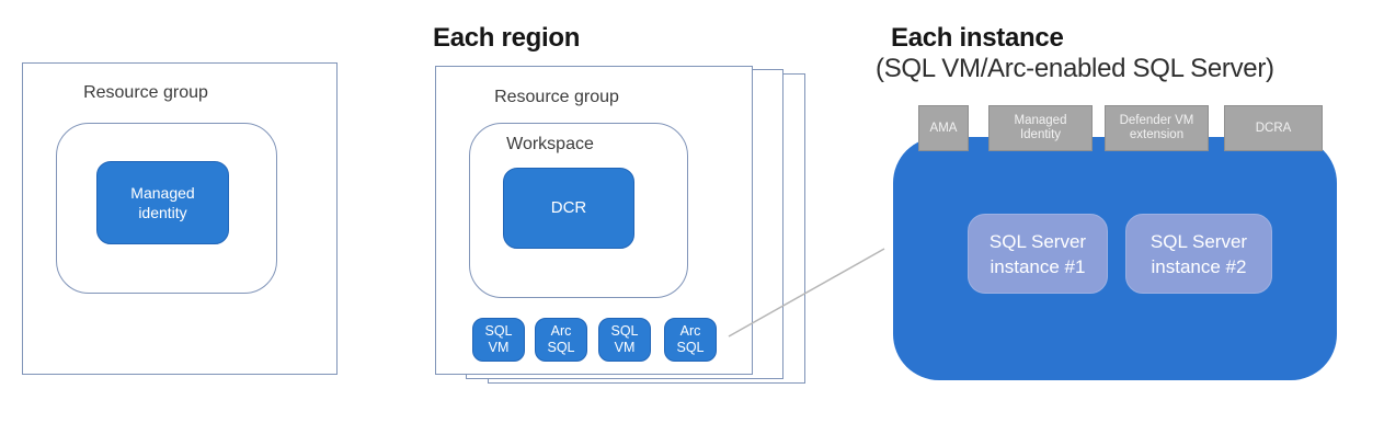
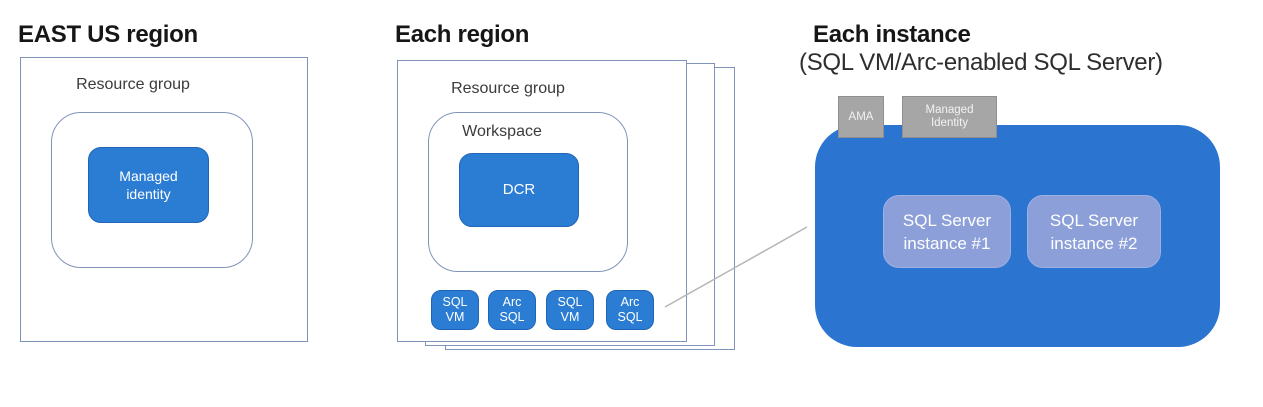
+ EAST US region
  Resource group
  Managed
  identity
  Each region
  Resource group
  Workspace
  DCR
  SQL
  VM
  Arc
  SQL
  SQL
  VM
  Arc
  SQL
  Each instance
  (SQL VM/Arc-enabled SQL Server)
  SQL Server
  instance #1
  SQL Server
  instance #2
  AMA
  Managed
  Identity
- Defender VM
- extension
- DCRA
